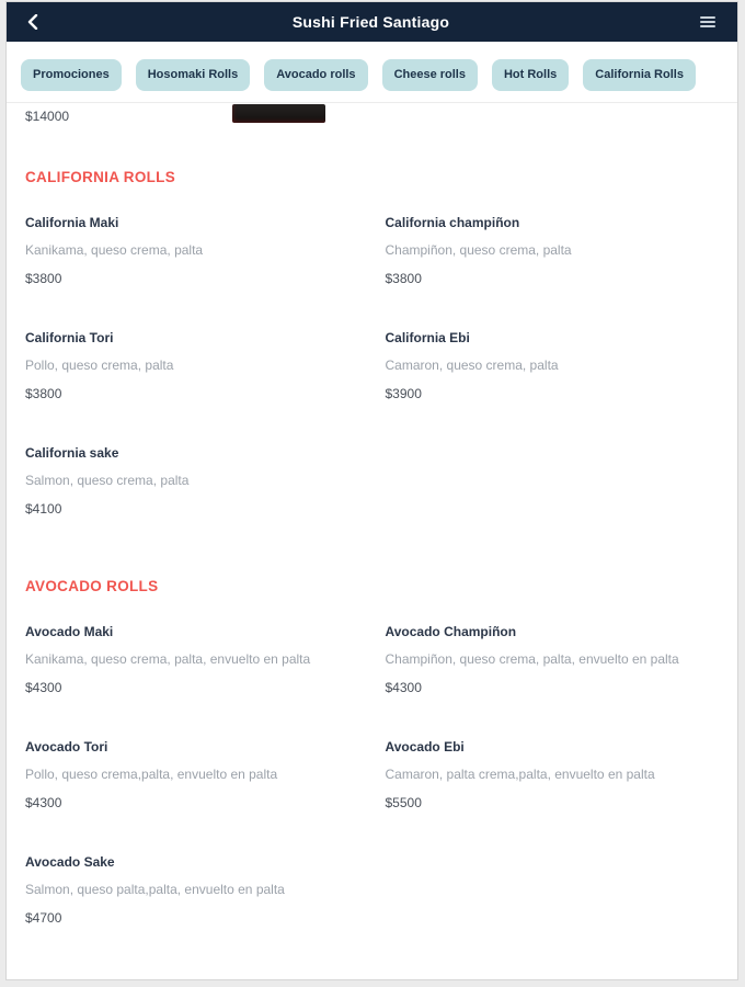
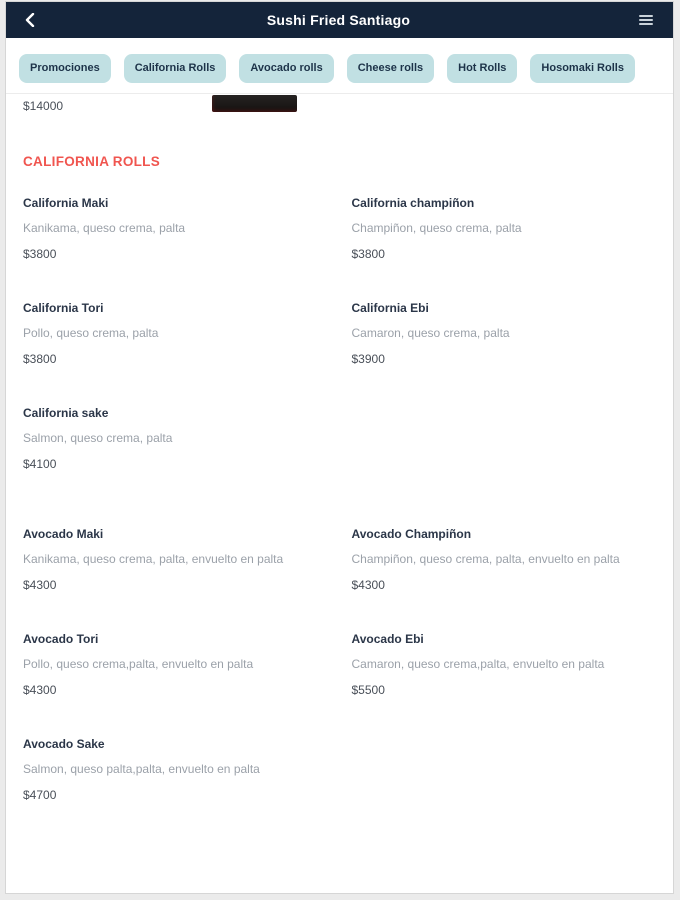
  Sushi Fried Santiago
  Promociones
- Hosomaki Rolls
+ California Rolls
  Avocado rolls
  Cheese rolls
  Hot Rolls
- California Rolls
+ Hosomaki Rolls
  $14000
  CALIFORNIA ROLLS
  California Maki
  Kanikama, queso crema, palta
  $3800
  California champiñon
  Champiñon, queso crema, palta
  $3800
  California Tori
  Pollo, queso crema, palta
  $3800
  California Ebi
  Camaron, queso crema, palta
  $3900
  California sake
  Salmon, queso crema, palta
  $4100
- AVOCADO ROLLS
  Avocado Maki
  Kanikama, queso crema, palta, envuelto en palta
  $4300
  Avocado Champiñon
  Champiñon, queso crema, palta, envuelto en palta
  $4300
  Avocado Tori
  Pollo, queso crema,palta, envuelto en palta
  $4300
  Avocado Ebi
- Camaron, palta crema,palta, envuelto en palta
+ Camaron, queso crema,palta, envuelto en palta
  $5500
  Avocado Sake
  Salmon, queso palta,palta, envuelto en palta
  $4700
